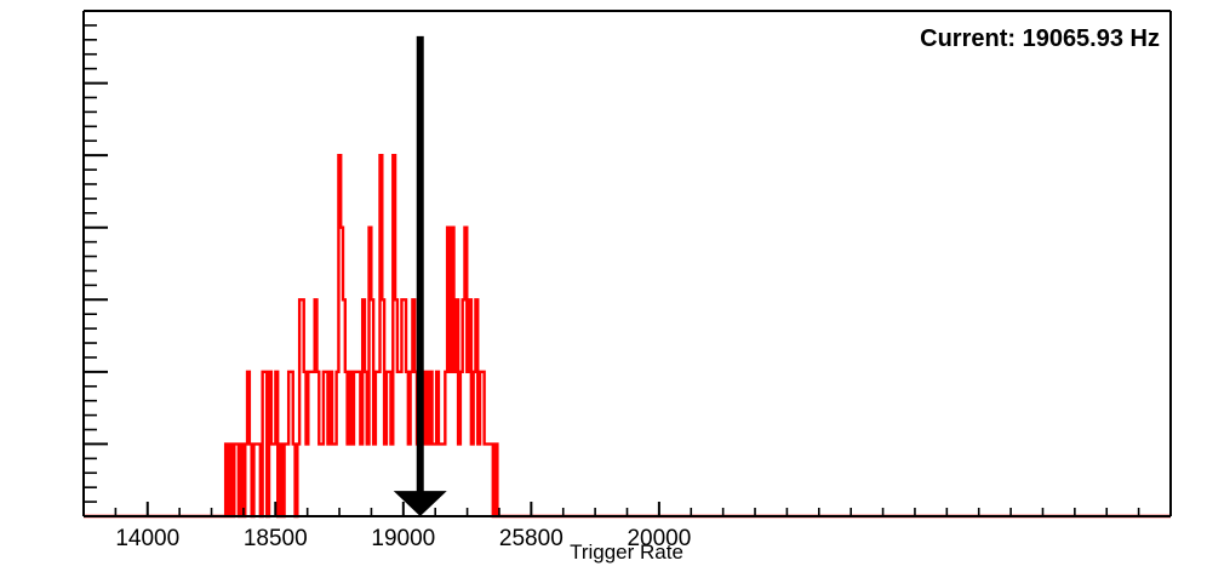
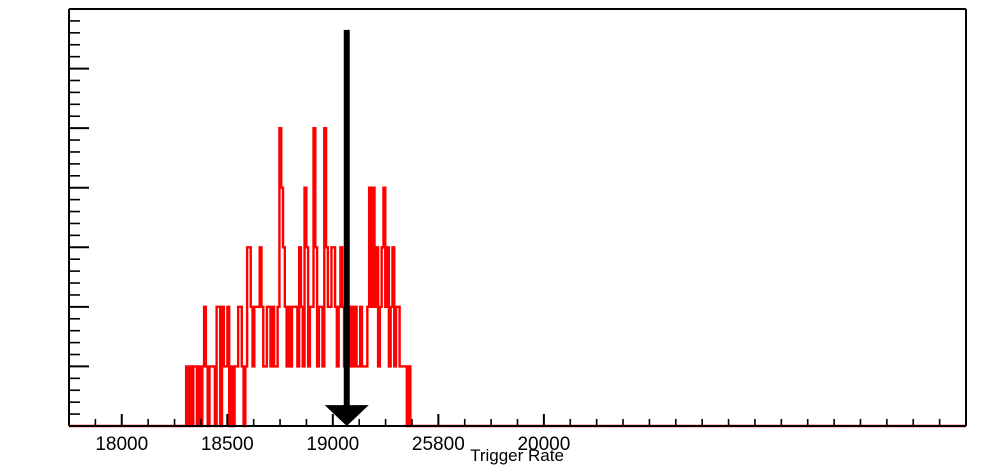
- 14000
+ 18000
  18500
  19000
  25800
  20000
  Trigger Rate
- Current: 19065.93 Hz
